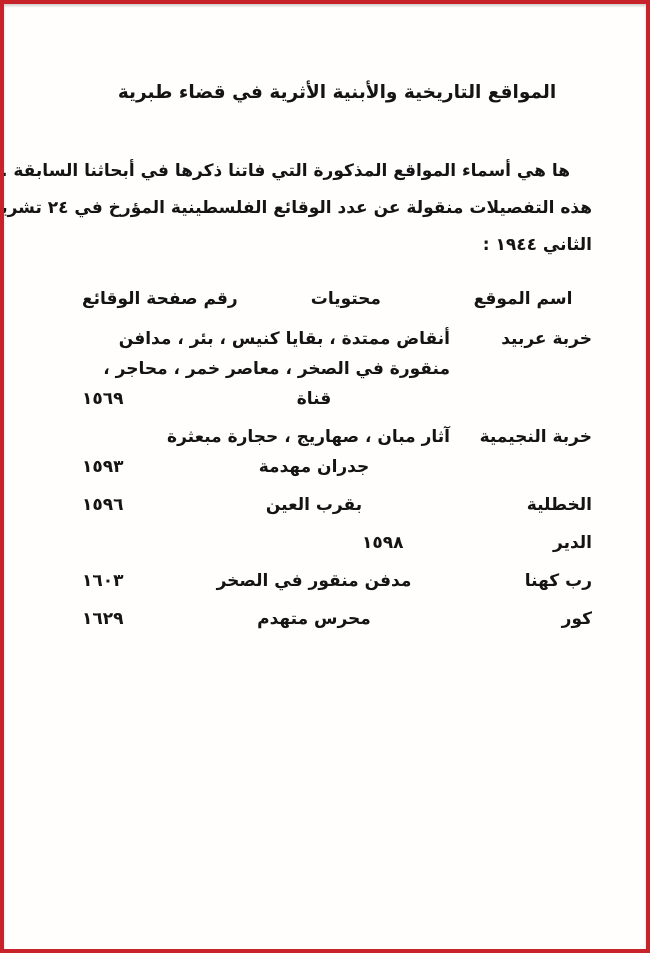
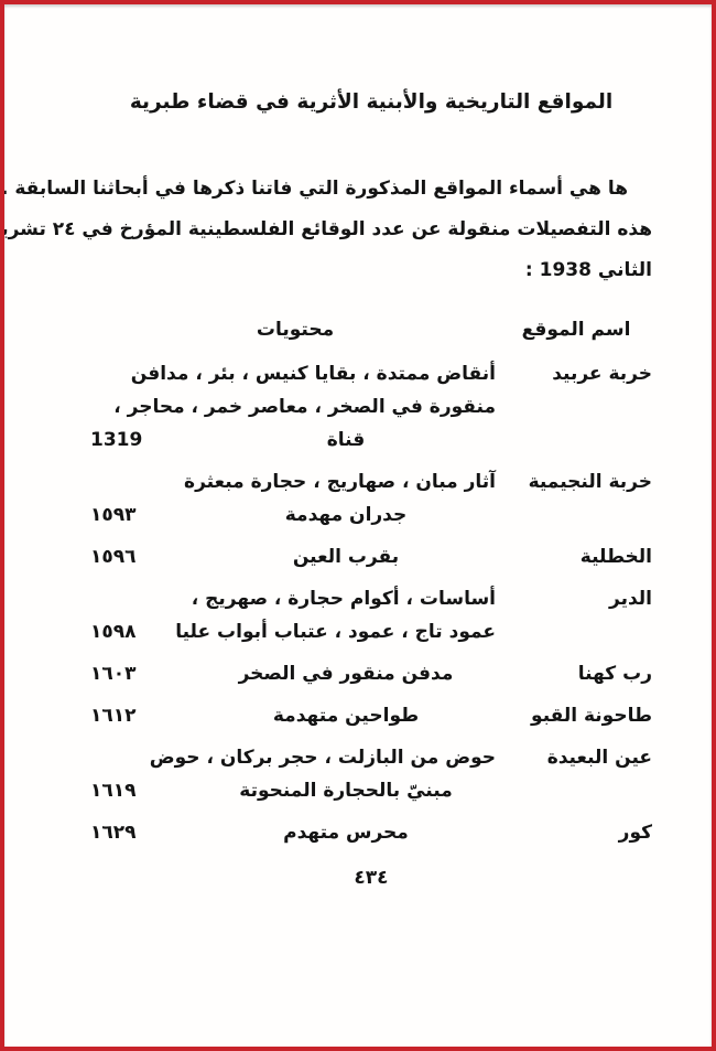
  المواقع التاريخية والأبنية الأثرية في قضاء طبرية
  ها هي أسماء المواقع المذكورة التي فاتنا ذكرها في أبحاثنا السابقة .
  هذه التفصيلات منقولة عن عدد الوقائع الفلسطينية المؤرخ في ٢٤ تشري
- الثاني ١٩٤٤ :
+ الثاني 1938 :
  اسم الموقع
  محتويات
- رقم صفحة الوقائع
  خربة عربيد
  أنقاض ممتدة ، بقايا كنيس ، بئر ، مدافن
  منقورة في الصخر ، معاصر خمر ، محاجر ،
  قناة
- ١٥٦٩
+ 1319
  خربة النجيمية
  آثار مبان ، صهاريج ، حجارة مبعثرة
  جدران مهدمة
  ١٥٩٣
  الخطلية
  بقرب العين
  ١٥٩٦
  الدير
+ أساسات ، أكوام حجارة ، صهريج ،
+ عمود تاج ، عمود ، عتباب أبواب عليا
  ١٥٩٨
  رب كهنا
  مدفن منقور في الصخر
  ١٦٠٣
+ طاحونة القبو
+ طواحين متهدمة
+ ١٦١٢
+ عين البعيدة
+ حوض من البازلت ، حجر بركان ، حوض
+ مبنيّ بالحجارة المنحوتة
+ ١٦١٩
  كور
  محرس متهدم
  ١٦٢٩
+ ٤٣٤
